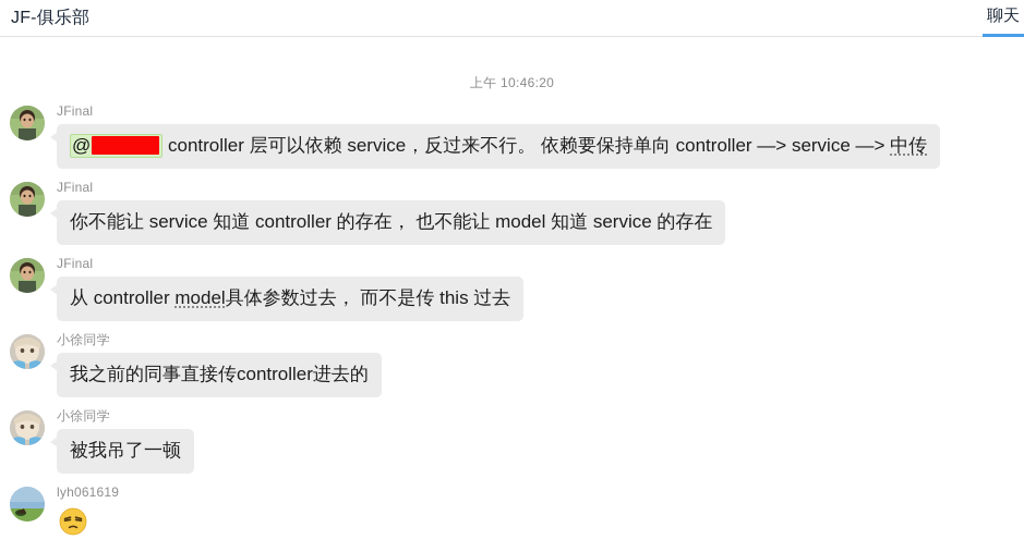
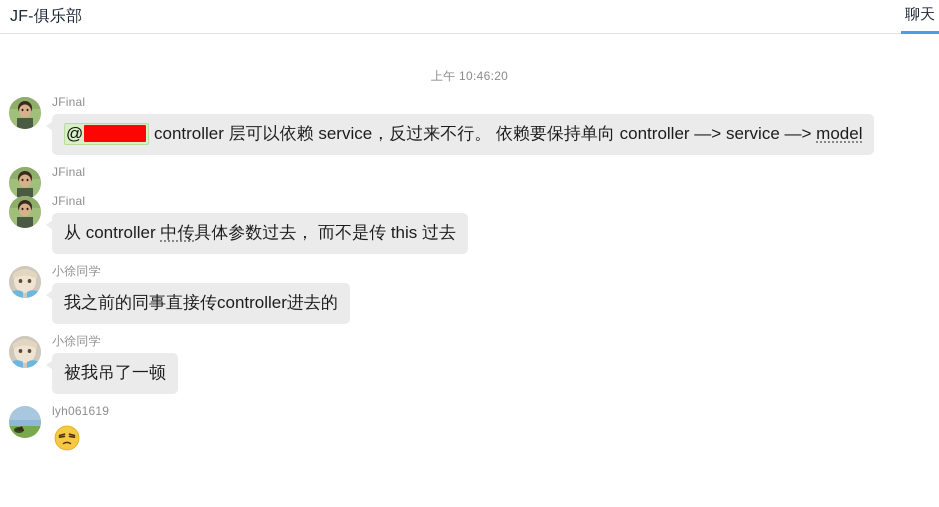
  JF-俱乐部
  聊天
  上午 10:46:20
  JFinal
- @ controller 层可以依赖 service，反过来不行。 依赖要保持单向 controller —> service —> 中传
+ @ controller 层可以依赖 service，反过来不行。 依赖要保持单向 controller —> service —> model
  JFinal
- 你不能让 service 知道 controller 的存在， 也不能让 model 知道 service 的存在
  JFinal
- 从 controller model具体参数过去， 而不是传 this 过去
+ 从 controller 中传具体参数过去， 而不是传 this 过去
  小徐同学
  我之前的同事直接传controller进去的
  小徐同学
  被我吊了一顿
  lyh061619
